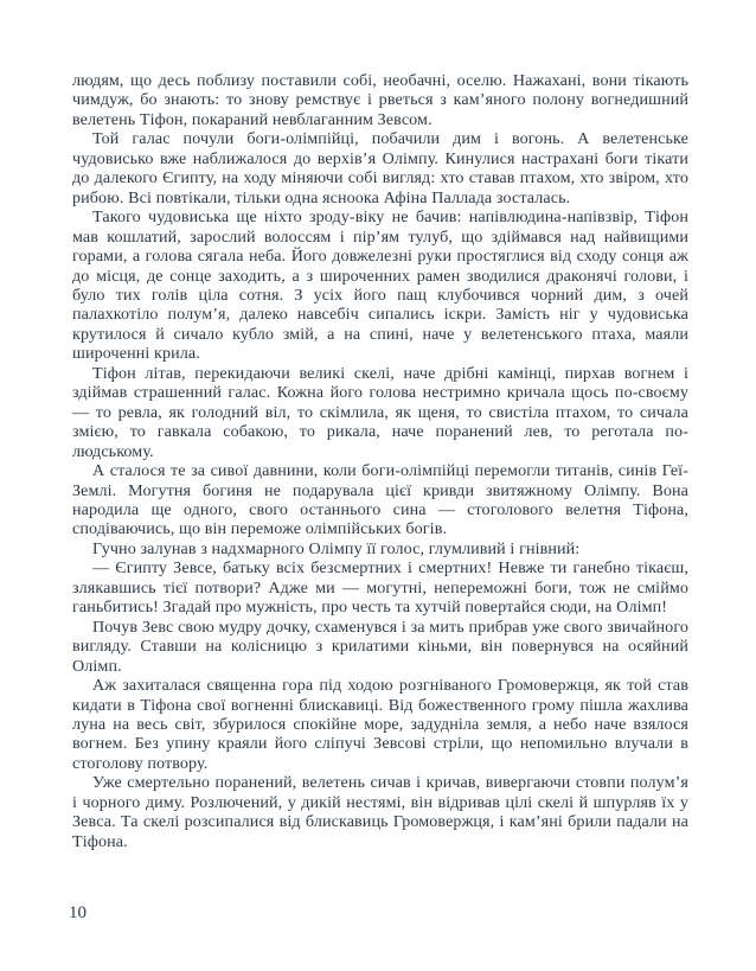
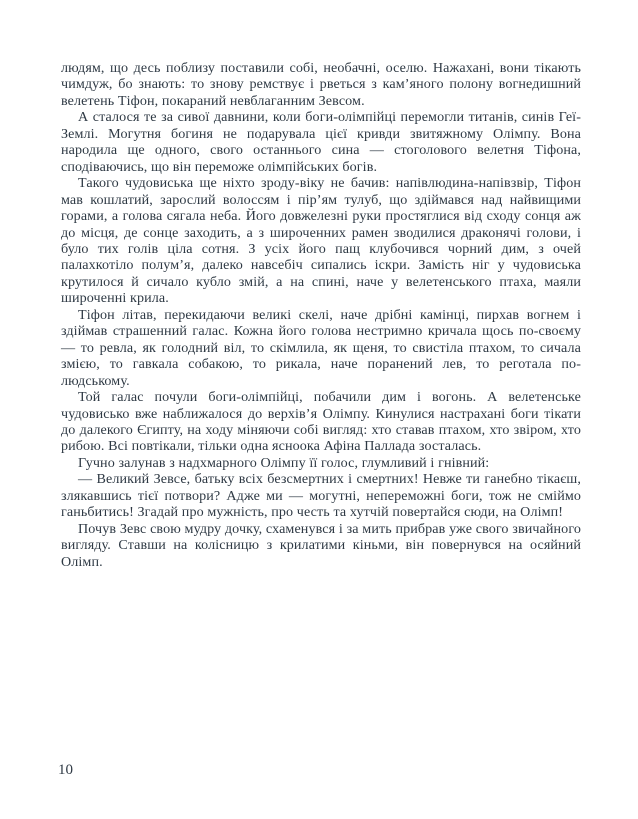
  людям, що десь поблизу поставили собі, необачні, оселю. Нажахані, вони тікають чимдуж, бо знають: то знову ремствує і рветься з кам’яного полону вогнедишний велетень Тіфон, покараний невблаганним Зевсом.
- Той галас почули боги-олімпійці, побачили дим і вогонь. А велетенське чудовисько вже наближалося до верхів’я Олімпу. Кинулися настрахані боги тікати до далекого Єгипту, на ходу міняючи собі вигляд: хто ставав птахом, хто звіром, хто рибою. Всі повтікали, тільки одна ясноока Афіна Паллада зосталась.
+ А сталося те за сивої давнини, коли боги-олімпійці перемогли титанів, синів Геї-Землі. Могутня богиня не подарувала цієї кривди звитяжному Олімпу. Вона народила ще одного, свого останнього сина — стоголового велетня Тіфона, сподіваючись, що він переможе олімпійських богів.
  Такого чудовиська ще ніхто зроду-віку не бачив: напівлюдина-напівзвір, Тіфон мав кошлатий, зарослий волоссям і пір’ям тулуб, що здіймався над найвищими горами, а голова сягала неба. Його довжелезні руки простяглися від сходу сонця аж до місця, де сонце заходить, а з широченних рамен зводилися драконячі голови, і було тих голів ціла сотня. З усіх його пащ клубочився чорний дим, з очей палахкотіло полум’я, далеко навсебіч сипались іскри. Замість ніг у чудовиська крутилося й сичало кубло змій, а на спині, наче у велетенського птаха, маяли широченні крила.
  Тіфон літав, перекидаючи великі скелі, наче дрібні камінці, пирхав вогнем і здіймав страшенний галас. Кожна його голова нестримно кричала щось по-своєму — то ревла, як голодний віл, то скімлила, як щеня, то свистіла птахом, то сичала змією, то гавкала собакою, то рикала, наче поранений лев, то реготала по-людському.
- А сталося те за сивої давнини, коли боги-олімпійці перемогли титанів, синів Геї-Землі. Могутня богиня не подарувала цієї кривди звитяжному Олімпу. Вона народила ще одного, свого останнього сина — стоголового велетня Тіфона, сподіваючись, що він переможе олімпійських богів.
+ Той галас почули боги-олімпійці, побачили дим і вогонь. А велетенське чудовисько вже наближалося до верхів’я Олімпу. Кинулися настрахані боги тікати до далекого Єгипту, на ходу міняючи собі вигляд: хто ставав птахом, хто звіром, хто рибою. Всі повтікали, тільки одна ясноока Афіна Паллада зосталась.
  Гучно залунав з надхмарного Олімпу її голос, глумливий і гнівний:
- — Єгипту Зевсе, батьку всіх безсмертних і смертних! Невже ти ганебно тікаєш, злякавшись тієї потвори? Адже ми — могутні, непереможні боги, тож не сміймо ганьбитись! Згадай про мужність, про честь та хутчій повертайся сюди, на Олімп!
+ — Великий Зевсе, батьку всіх безсмертних і смертних! Невже ти ганебно тікаєш, злякавшись тієї потвори? Адже ми — могутні, непереможні боги, тож не сміймо ганьбитись! Згадай про мужність, про честь та хутчій повертайся сюди, на Олімп!
  Почув Зевс свою мудру дочку, схаменувся і за мить прибрав уже свого звичайного вигляду. Ставши на колісницю з крилатими кіньми, він повернувся на осяйний Олімп.
- Аж захиталася священна гора під ходою розгніваного Громовержця, як той став кидати в Тіфона свої вогненні блискавиці. Від божественного грому пішла жахлива луна на весь світ, збурилося спокійне море, задудніла земля, а небо наче взялося вогнем. Без упину краяли його сліпучі Зевсові стріли, що непомильно влучали в стоголову потвору.
- Уже смертельно поранений, велетень сичав і кричав, вивергаючи стовпи полум’я і чорного диму. Розлючений, у дикій нестямі, він відривав цілі скелі й шпурляв їх у Зевса. Та скелі розсипалися від блискавиць Громовержця, і кам’яні брили падали на Тіфона.
  10
